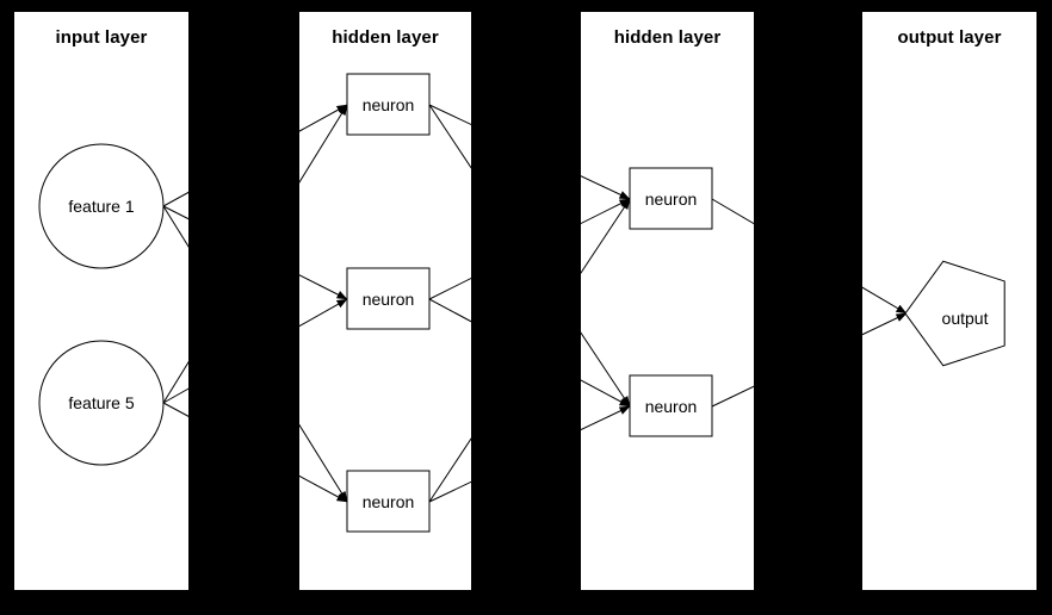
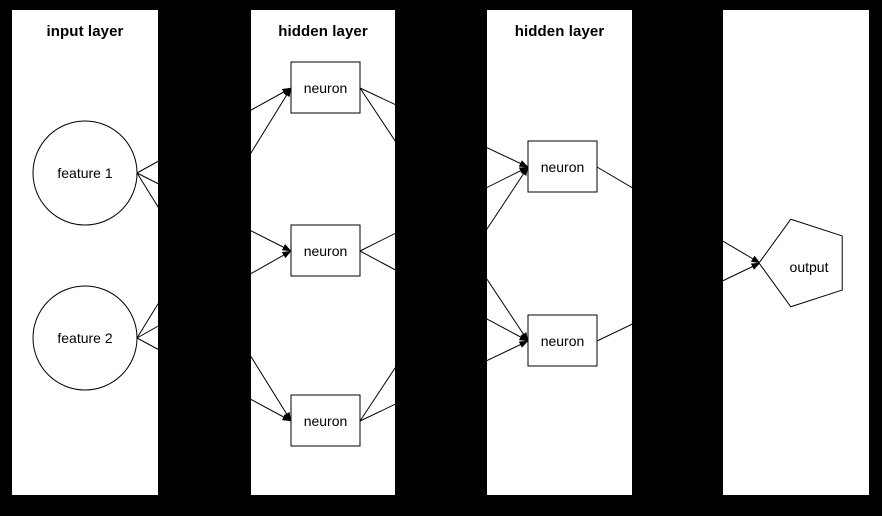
  input layer
  hidden layer
  hidden layer
- output layer
  feature 1
- feature 5
+ feature 2
  neuron
  neuron
  neuron
  neuron
  neuron
  output
